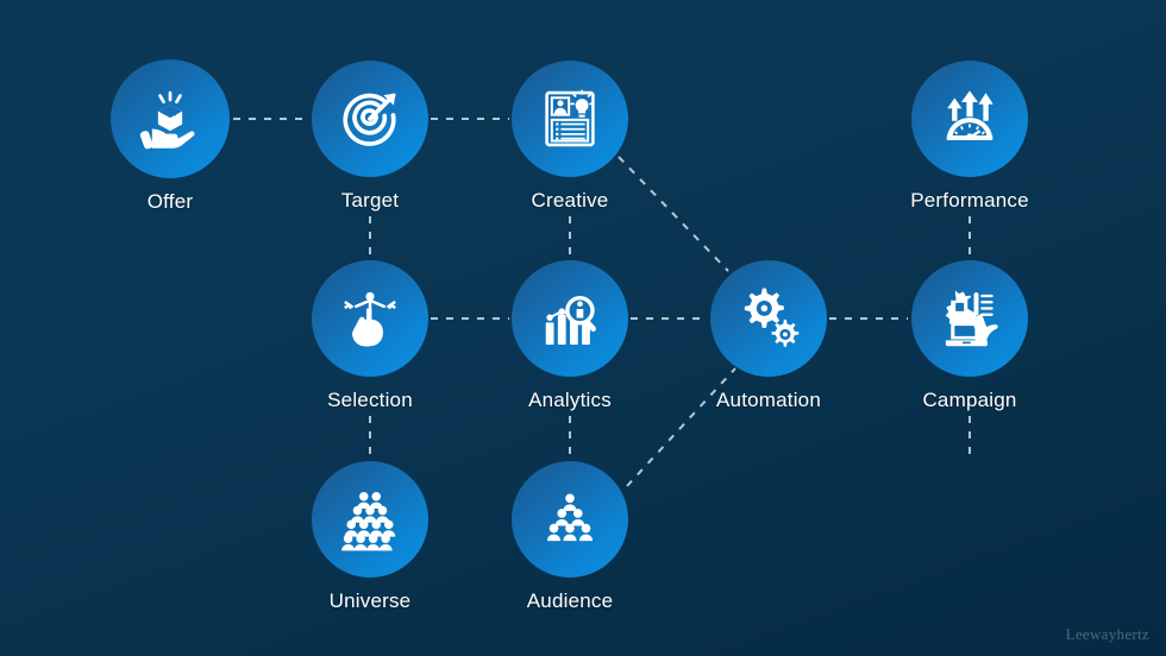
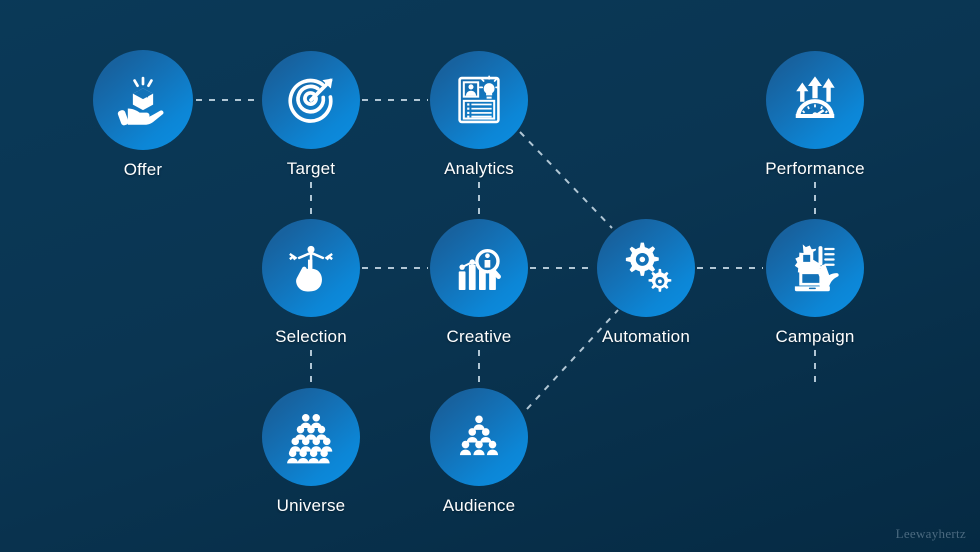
  Offer
  Target
- Creative
+ Analytics
  Performance
  Selection
- Analytics
+ Creative
  Automation
  Campaign
  Universe
  Audience
  Leewayhertz
